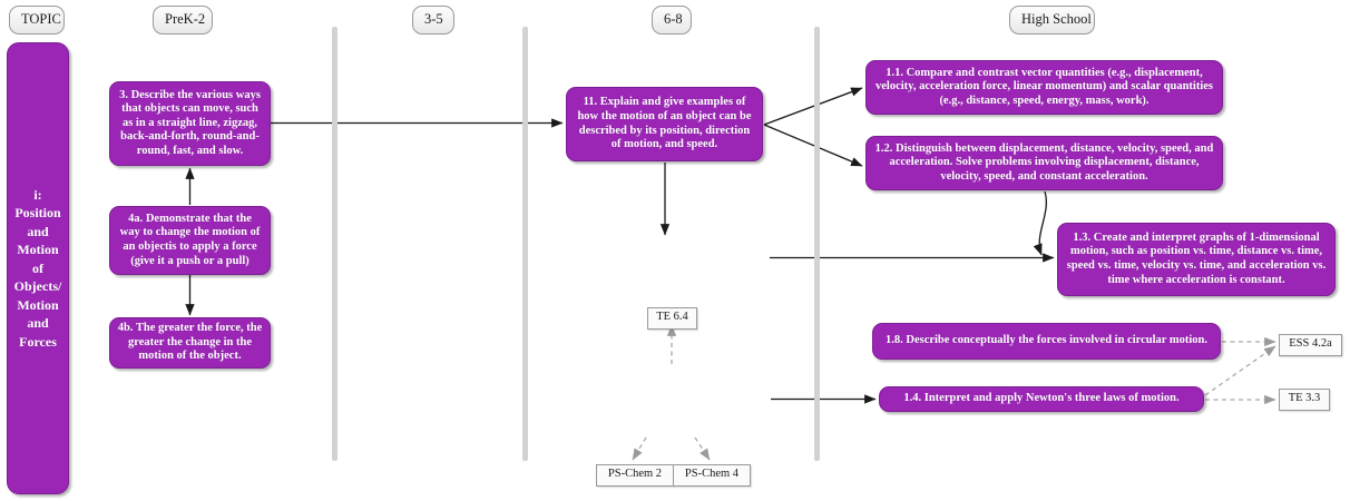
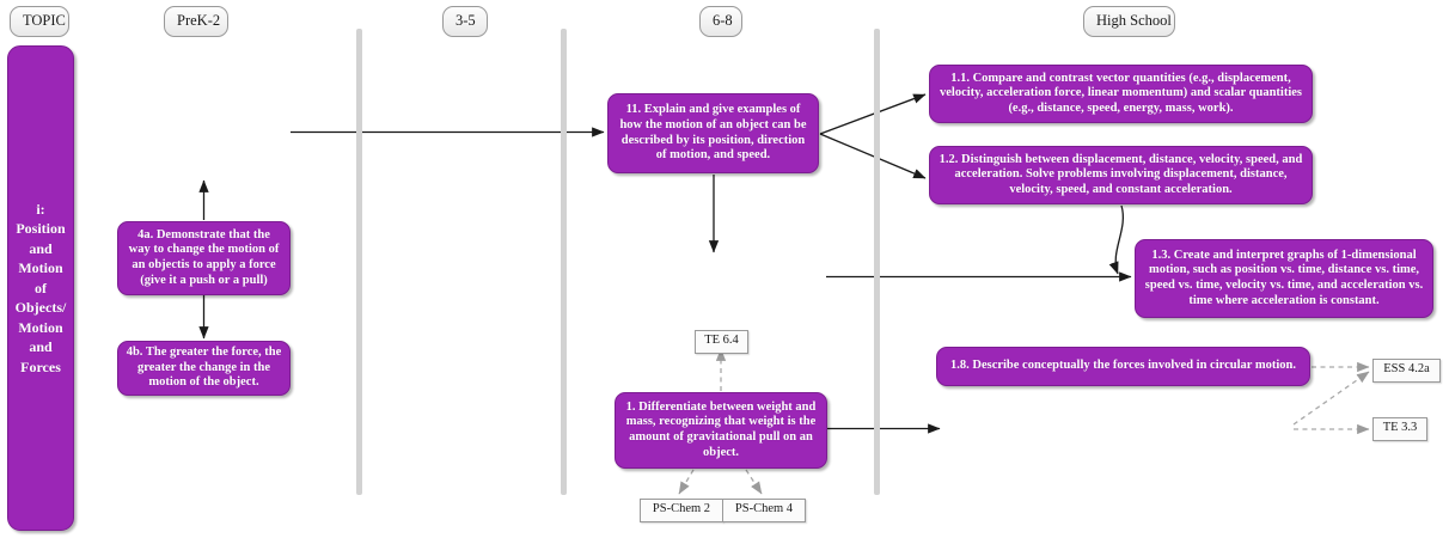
  TOPIC
  PreK-2
  3-5
  6-8
  High School
  i: Position and Motion of Objects/ Motion and Forces
- 3. Describe the various ways that objects can move, such as in a straight line, zigzag, back-and-forth, round-and-round, fast, and slow.
  4a. Demonstrate that the way to change the motion of an objectis to apply a force (give it a push or a pull)
  4b. The greater the force, the greater the change in the motion of the object.
  11. Explain and give examples of how the motion of an object can be described by its position, direction of motion, and speed.
+ 1. Differentiate between weight and mass, recognizing that weight is the amount of gravitational pull on an object.
  1.1. Compare and contrast vector quantities (e.g., displacement, velocity, acceleration force, linear momentum) and scalar quantities (e.g., distance, speed, energy, mass, work).
  1.2. Distinguish between displacement, distance, velocity, speed, and acceleration. Solve problems involving displacement, distance, velocity, speed, and constant acceleration.
  1.3. Create and interpret graphs of 1-dimensional motion, such as position vs. time, distance vs. time, speed vs. time, velocity vs. time, and acceleration vs. time where acceleration is constant.
  1.8. Describe conceptually the forces involved in circular motion.
- 1.4. Interpret and apply Newton's three laws of motion.
  TE 6.4
  PS-Chem 2
  PS-Chem 4
  ESS 4.2a
  TE 3.3
